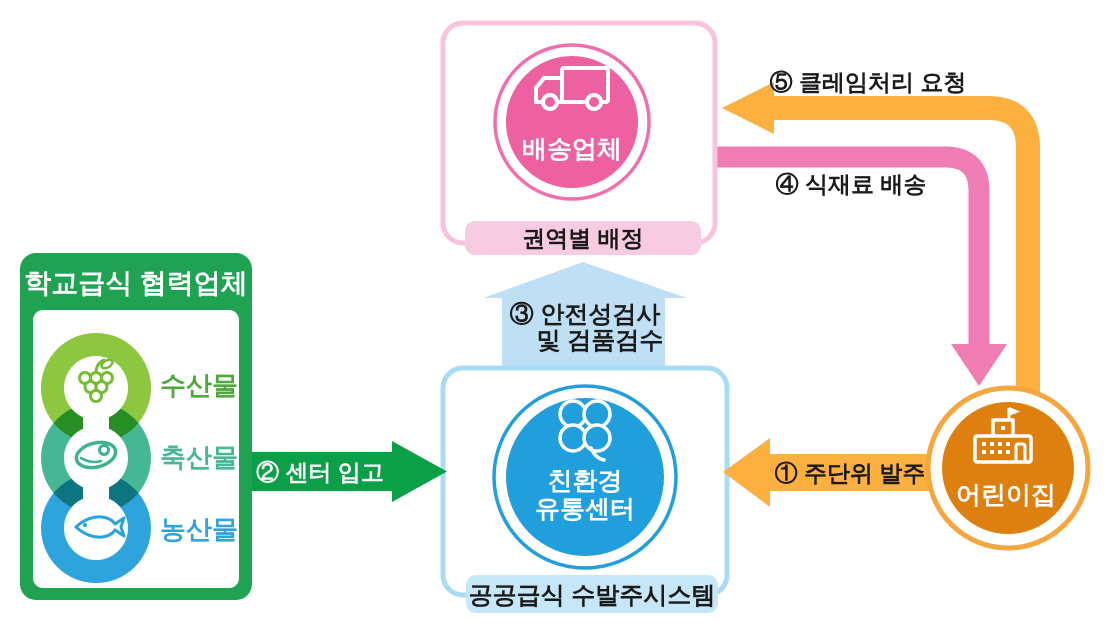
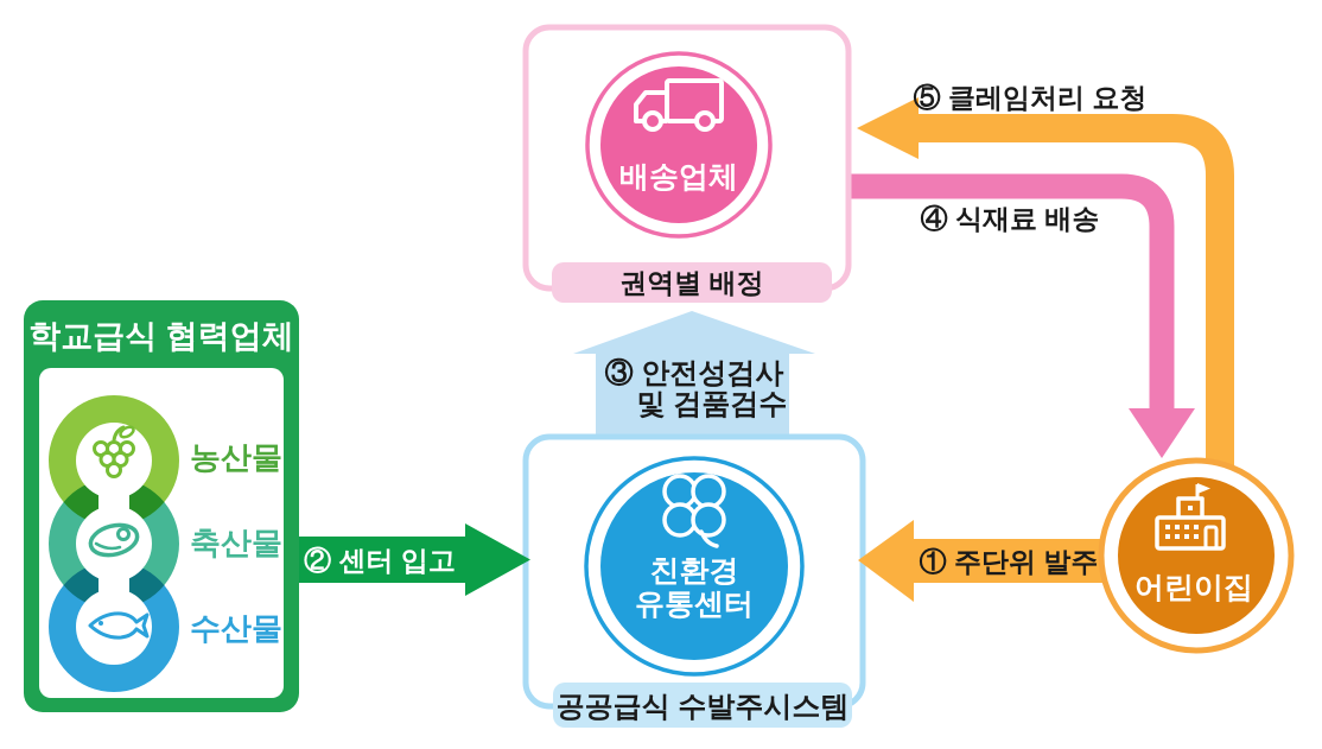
  ⑤ 클레임처리 요청
  ④ 식재료 배송
  ③ 안전성검사
  및 검품검수
  배송업체
  권역별 배정
  친환경
  유통센터
  공공급식 수발주시스템
  ② 센터 입고
  학교급식 협력업체
- 수산물
+ 농산물
  축산물
- 농산물
+ 수산물
  ① 주단위 발주
  어린이집
